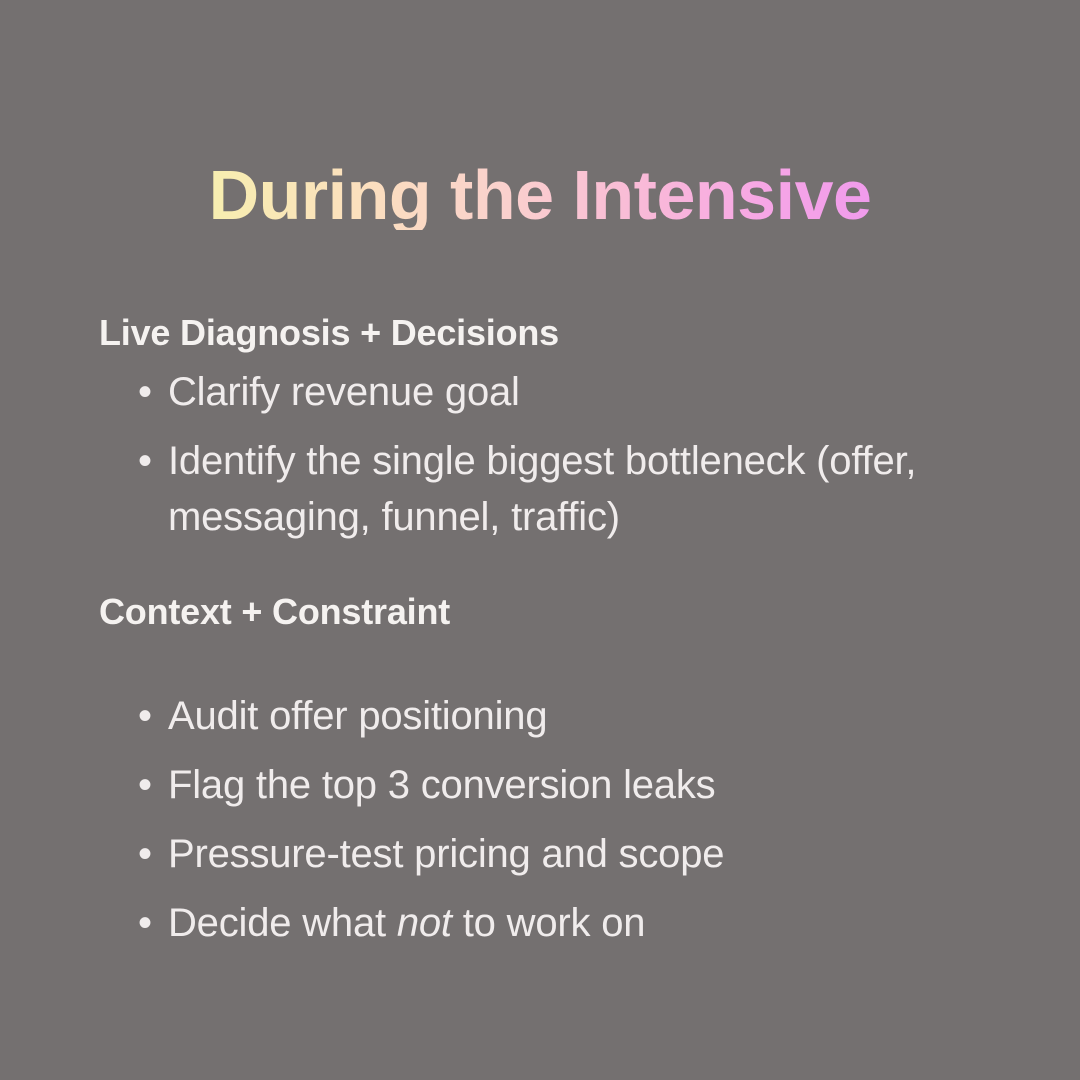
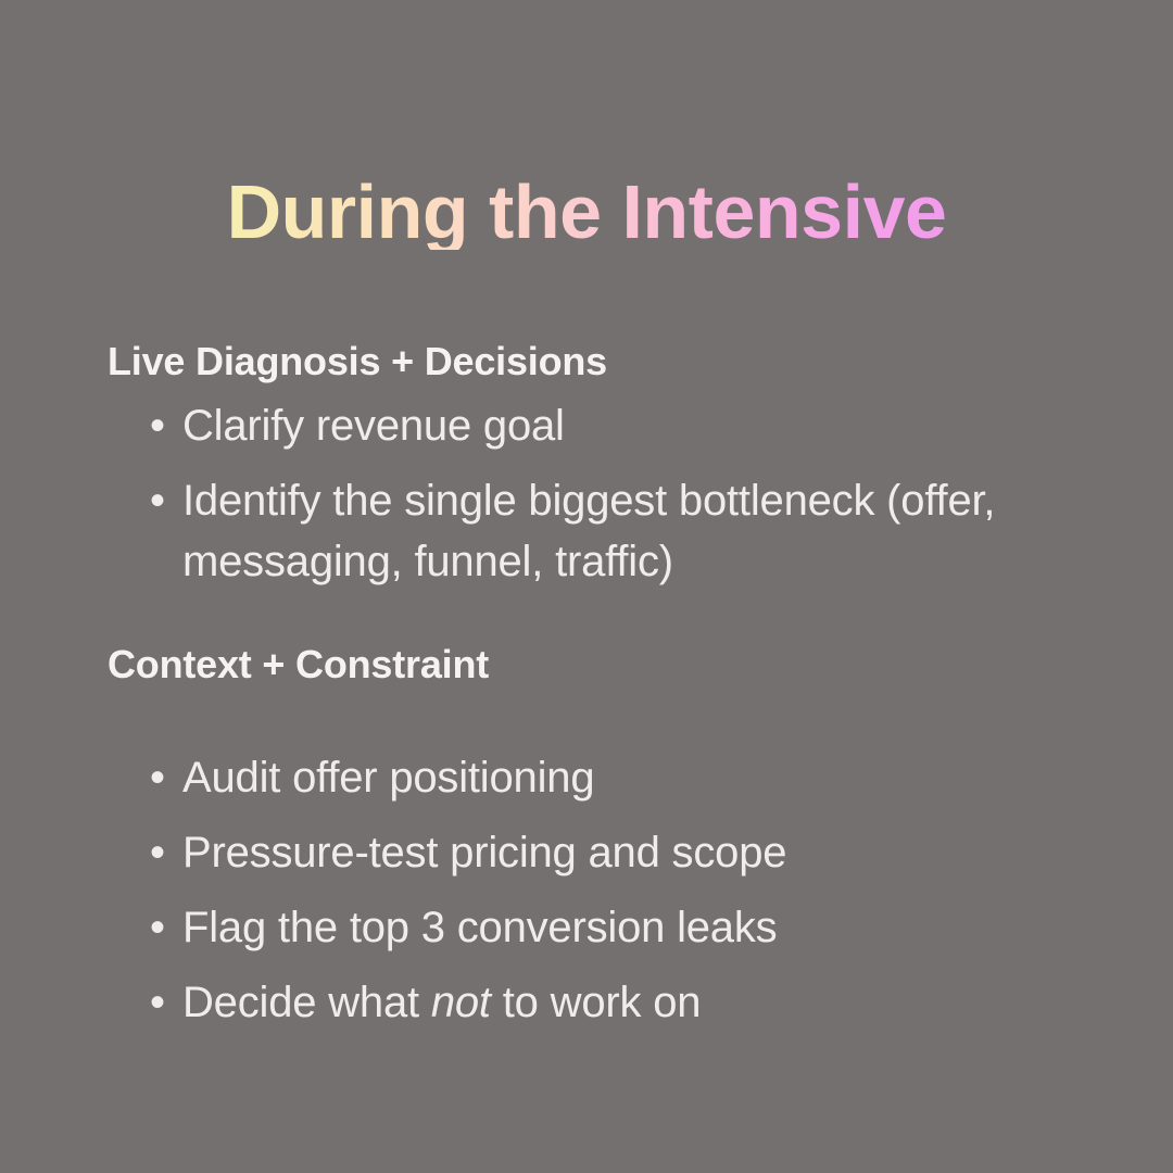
  During the Intensive
  Live Diagnosis + Decisions
  •
  Clarify revenue goal
  •
  Identify the single biggest bottleneck (offer, messaging, funnel, traffic)
  Context + Constraint
  •
  Audit offer positioning
  •
- Flag the top 3 conversion leaks
+ Pressure-test pricing and scope
  •
- Pressure-test pricing and scope
+ Flag the top 3 conversion leaks
  •
  Decide what not to work on
